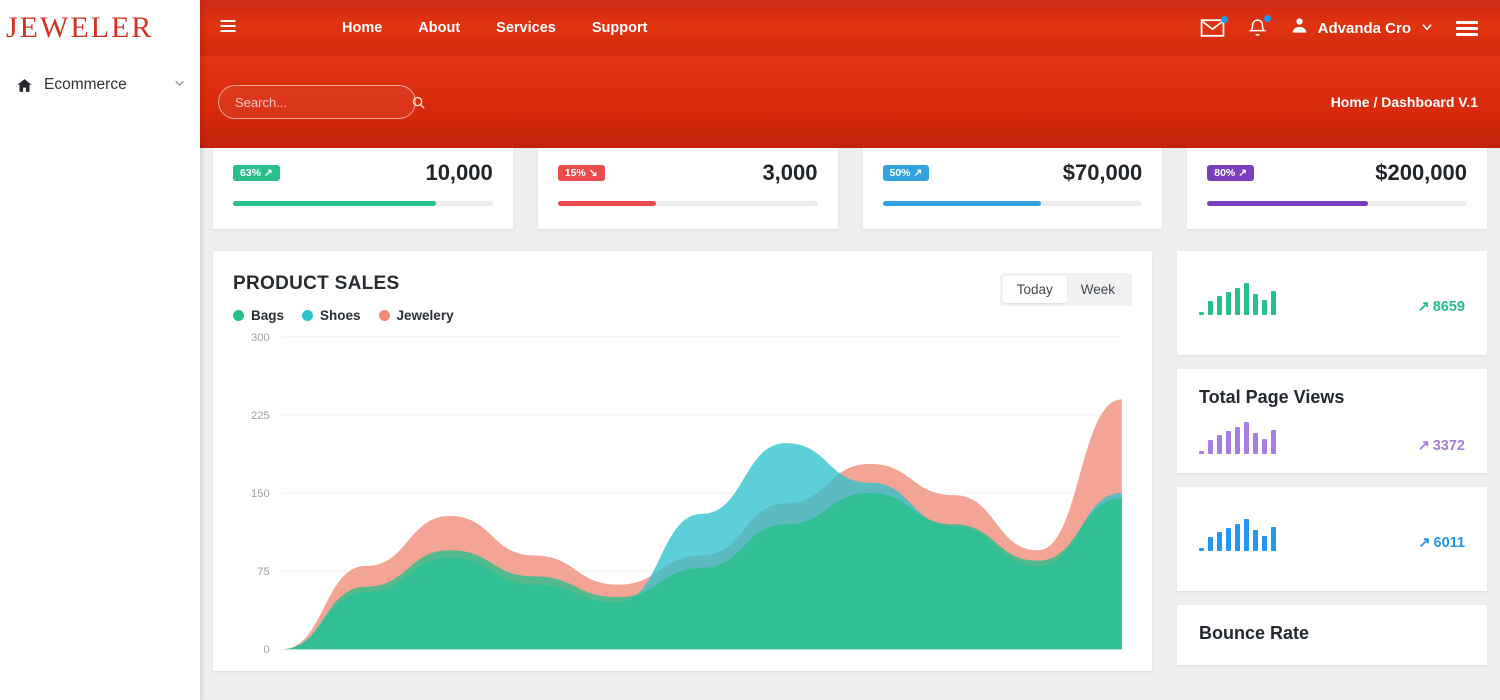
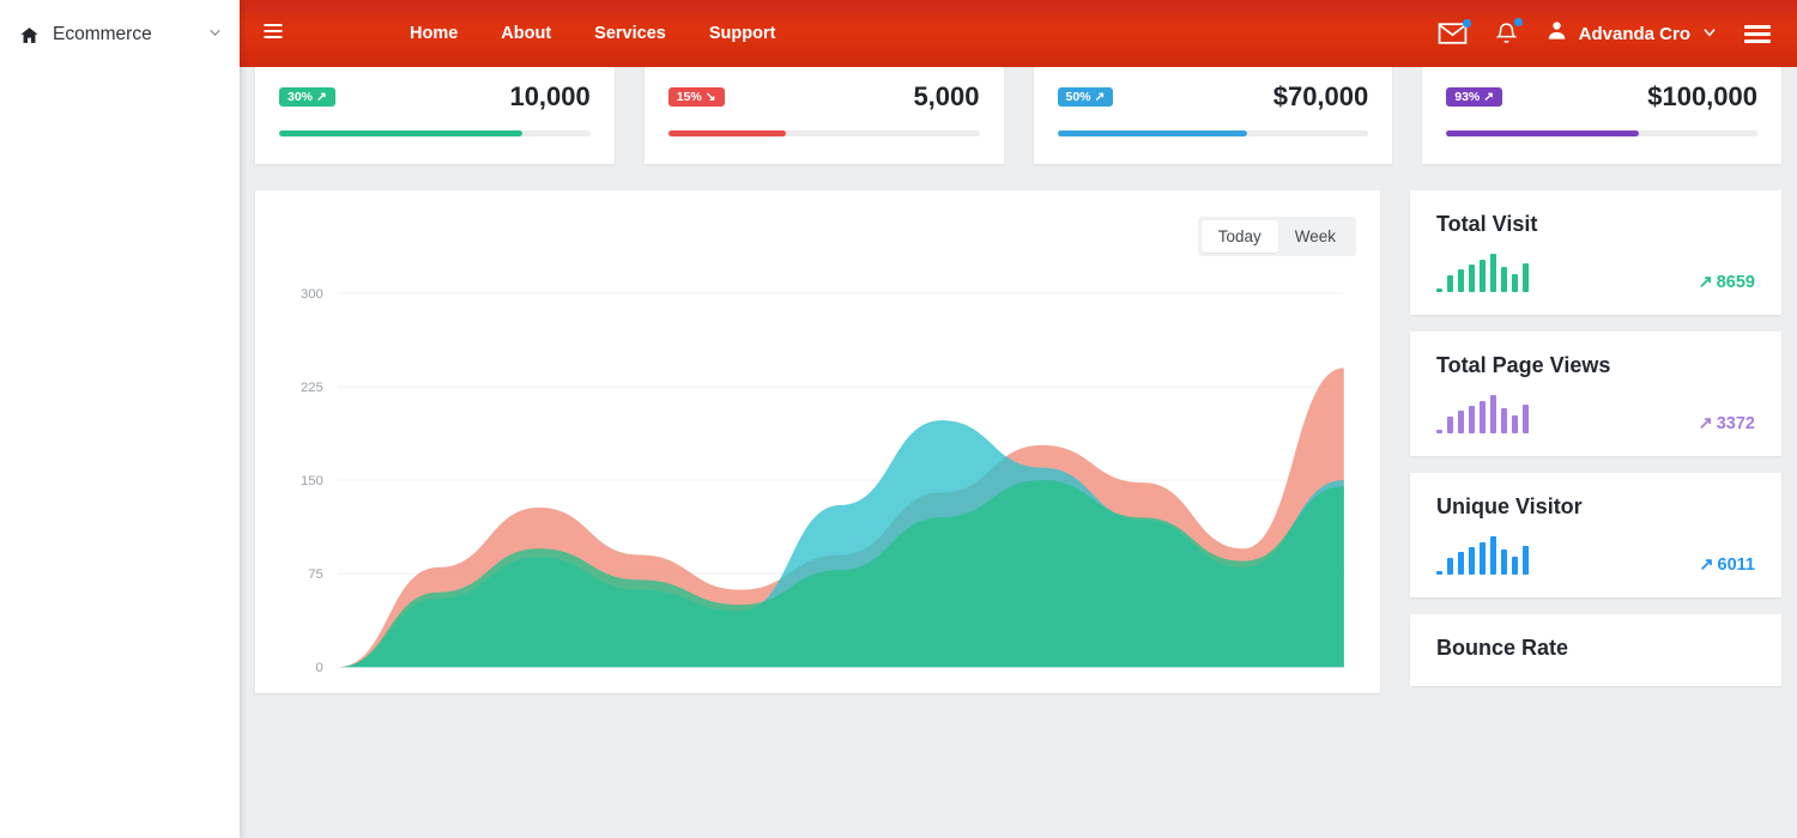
- JEWELER
  Ecommerce
  Home
  About
  Services
  Support
  Advanda Cro
- Search...
- Home / Dashboard V.1
- 63%
+ 30%
  ↗
  10,000
  15%
  ↘
- 3,000
+ 5,000
  50%
  ↗
  $70,000
- 80%
+ 93%
  ↗
- $200,000
+ $100,000
- PRODUCT SALES
- Bags
- Shoes
- Jewelery
  Today
  Week
  0
  75
  150
  225
  300
+ Total Visit
  ↗
  8659
  Total Page Views
  ↗
  3372
+ Unique Visitor
  ↗
  6011
  Bounce Rate
